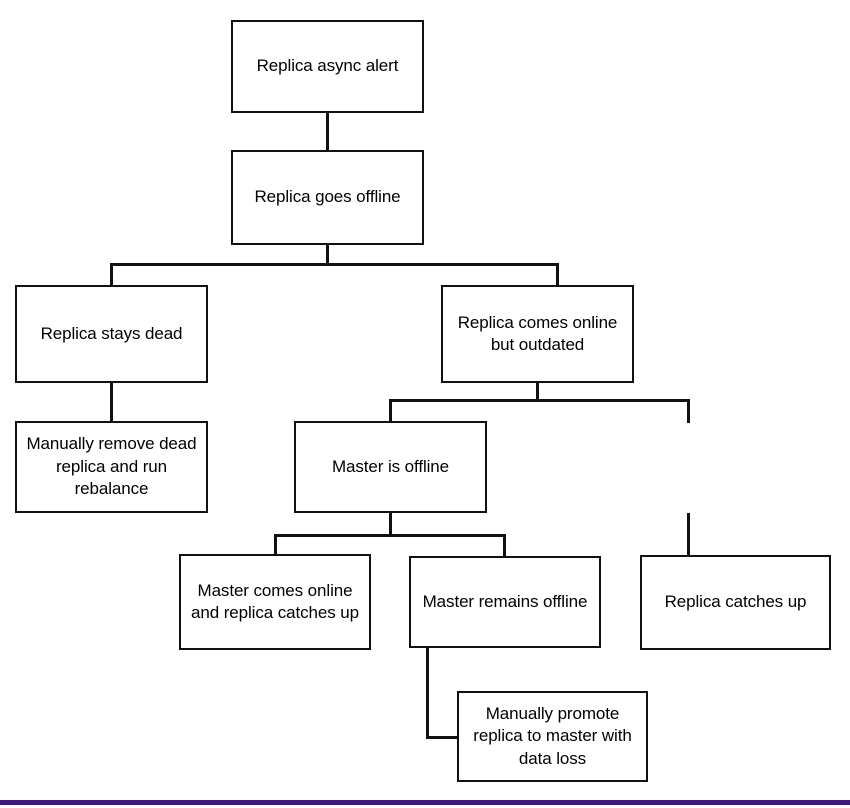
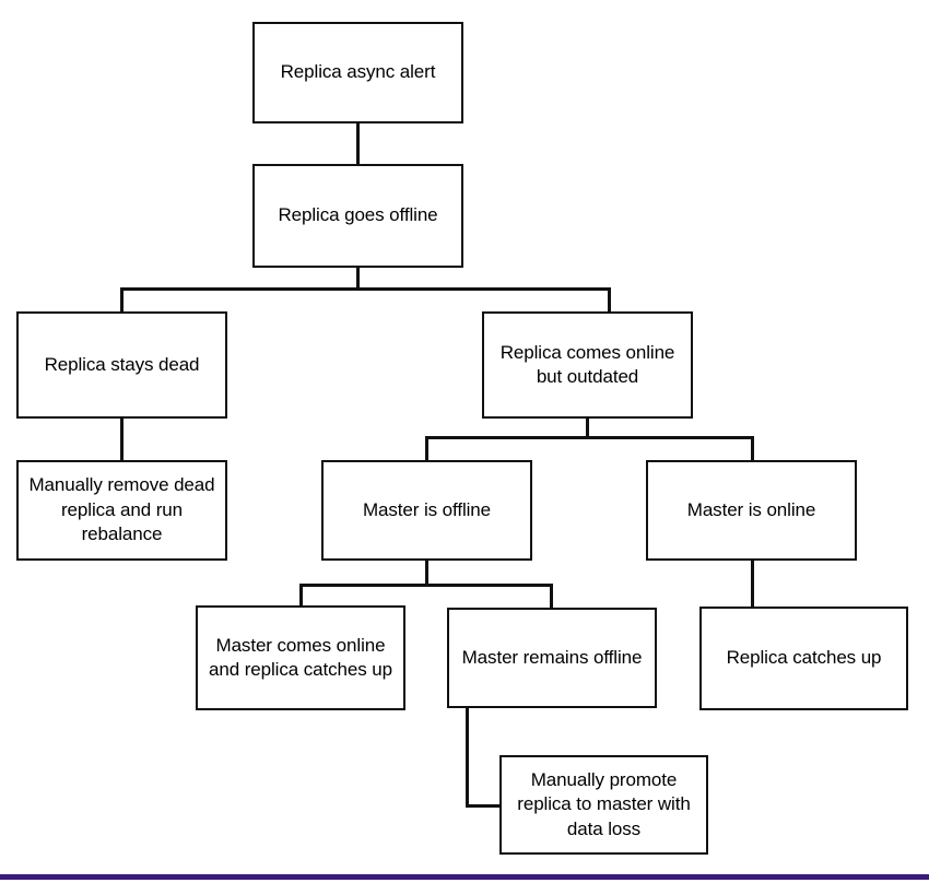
  Replica async alert
  Replica goes offline
  Replica stays dead
  Replica comes online
  but outdated
  Manually remove dead
  replica and run
  rebalance
  Master is offline
+ Master is online
  Master comes online
  and replica catches up
  Master remains offline
  Replica catches up
  Manually promote
  replica to master with
  data loss
